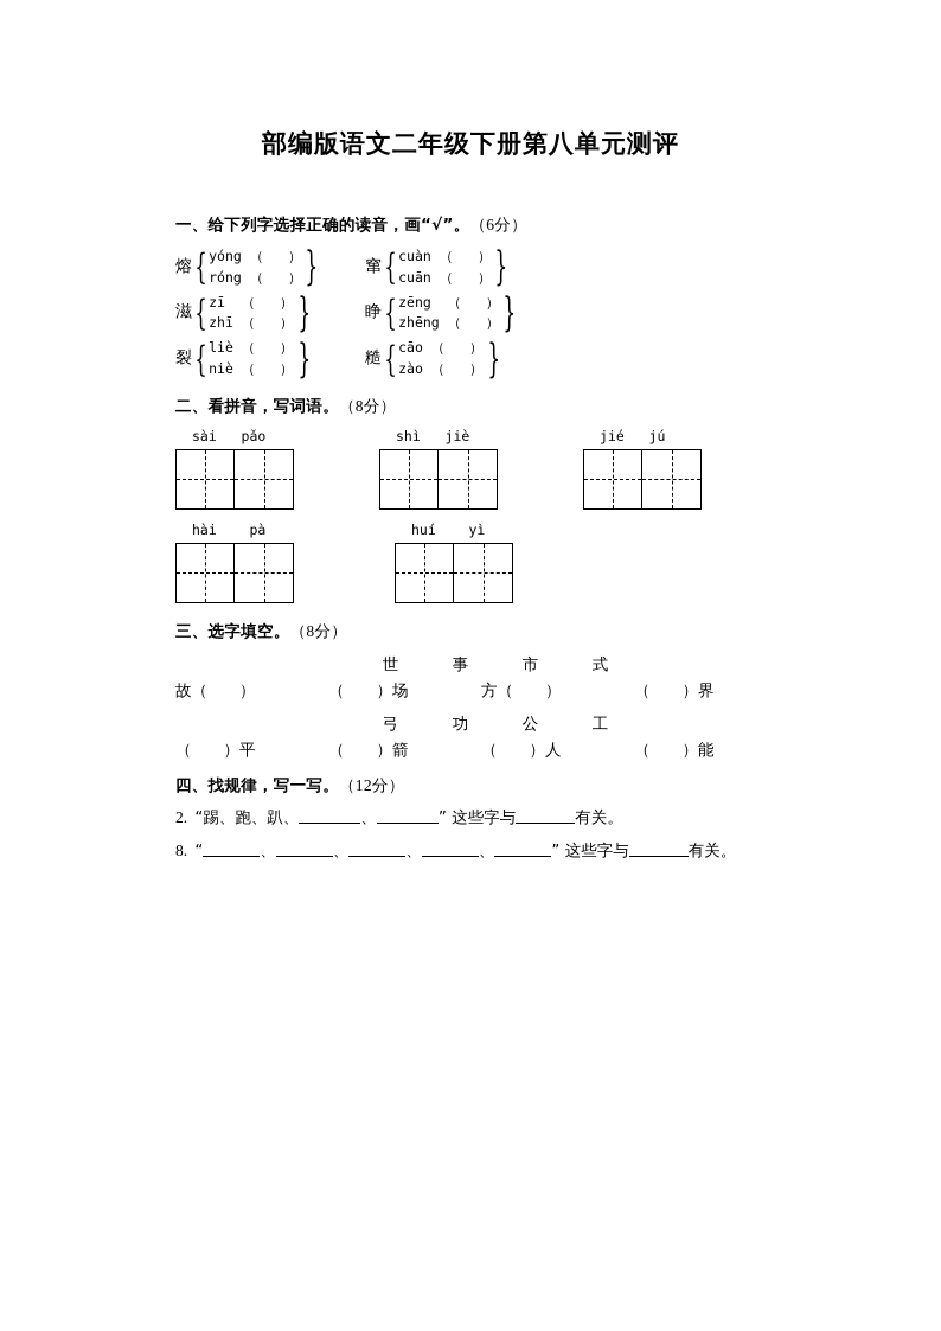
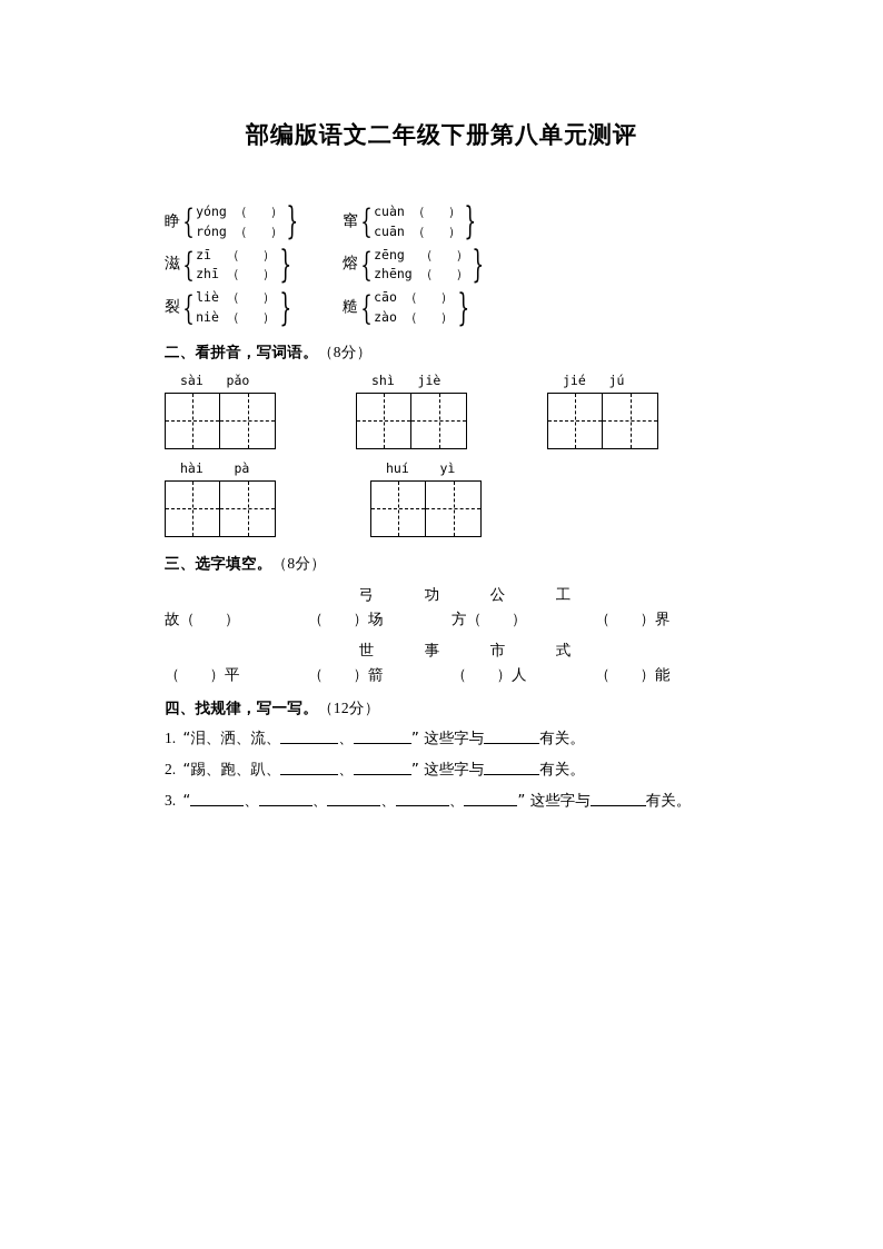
  部编版语文二年级下册第八单元测评
- 一、给下列字选择正确的读音，画“√”。（6分）
- 熔
+ 睁
  {
  yóng （ ）
  róng （ ）
  }
  窜
  {
  cuàn （ ）
  cuān （ ）
  }
  滋
  {
  zī （ ）
  zhī （ ）
  }
- 睁
+ 熔
  {
  zēng （ ）
  zhēng （ ）
  }
  裂
  {
  liè （ ）
  niè （ ）
  }
  糙
  {
  cāo （ ）
  zào （ ）
  }
  二、看拼音，写词语。（8分）
  sài pǎo
  shì jiè
  jié jú
  hài pà
  huí yì
  三、选字填空。（8分）
- 世 事 市 式
+ 弓 功 公 工
  故（ ）
  （ ）场
  方（ ）
  （ ）界
- 弓 功 公 工
+ 世 事 市 式
  （ ）平
  （ ）箭
  （ ）人
  （ ）能
  四、找规律，写一写。（12分）
+ 1. “泪、洒、流、 、 ” 这些字与 有关。
  2. “踢、跑、趴、 、 ” 这些字与 有关。
- 8. “ 、 、 、 、 ” 这些字与 有关。
+ 3. “ 、 、 、 、 ” 这些字与 有关。
